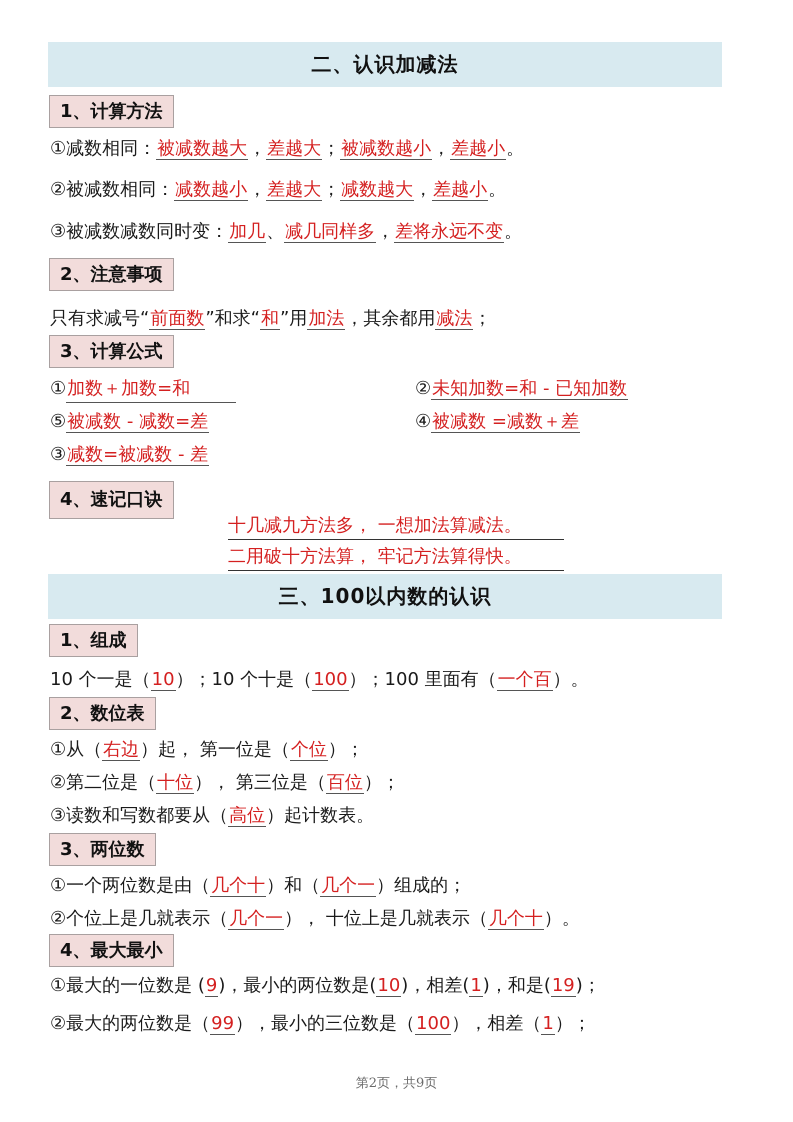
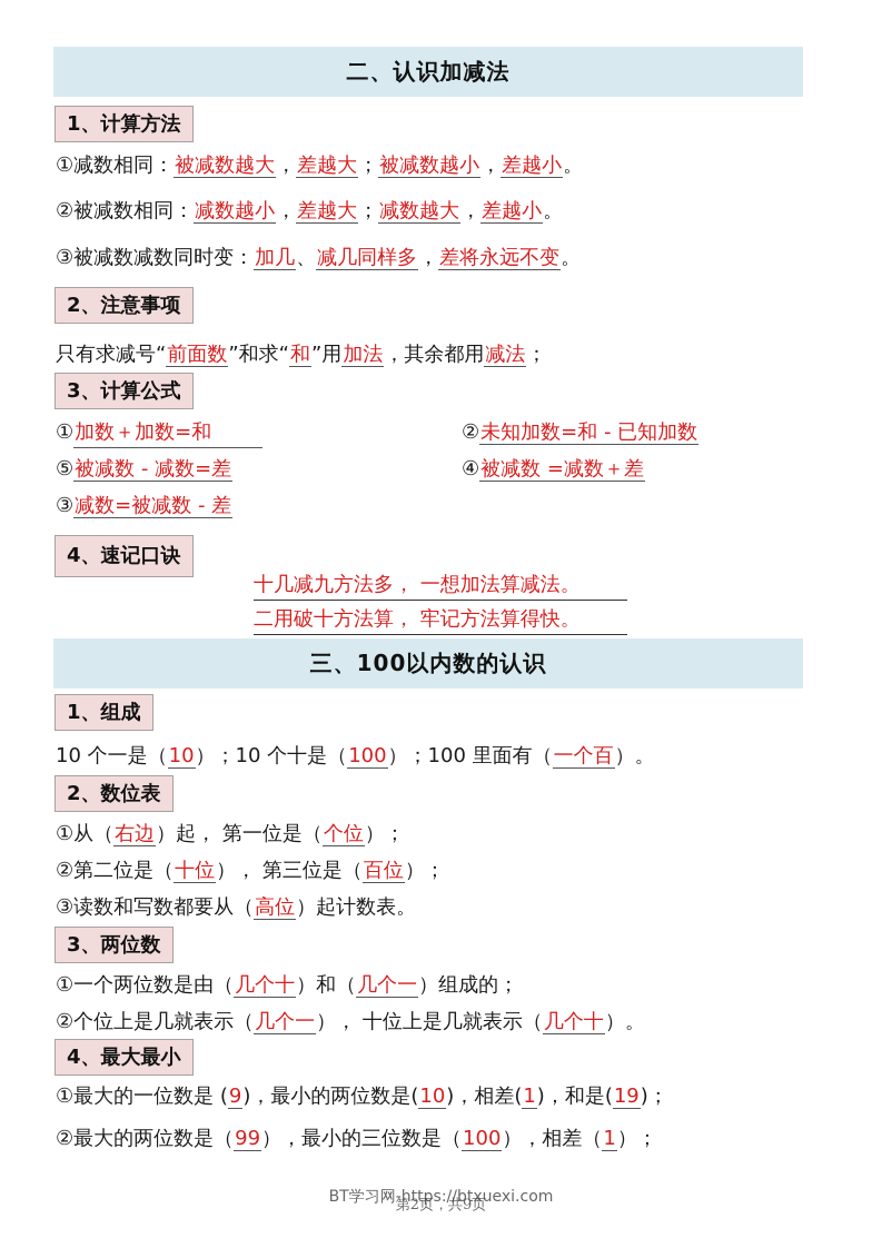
  二、认识加减法
  1、计算方法
  ①减数相同：被减数越大，差越大；被减数越小，差越小。
  ②被减数相同：减数越小，差越大；减数越大，差越小。
  ③被减数减数同时变：加几、减几同样多，差将永远不变。
  2、注意事项
  只有求减号“前面数”和求“和”用加法，其余都用减法；
  3、计算公式
  ①加数＋加数=和
  ②未知加数=和 - 已知加数
  ⑤被减数 - 减数=差
  ④被减数 =减数＋差
  ③减数=被减数 - 差
  4、速记口诀
  十几减九方法多， 一想加法算减法。
  二用破十方法算， 牢记方法算得快。
  三、100以内数的认识
  1、组成
  10 个一是（10）；10 个十是（100）；100 里面有（一个百）。
  2、数位表
  ①从（右边）起， 第一位是（个位）；
  ②第二位是（十位）， 第三位是（百位）；
  ③读数和写数都要从（高位）起计数表。
  3、两位数
  ①一个两位数是由（几个十）和（几个一）组成的；
  ②个位上是几就表示（几个一）， 十位上是几就表示（几个十）。
  4、最大最小
  ①最大的一位数是 (9)，最小的两位数是(10)，相差(1)，和是(19)；
  ②最大的两位数是（99），最小的三位数是（100），相差（1）；
+ BT学习网-https://btxuexi.com
  第2页，共9页
